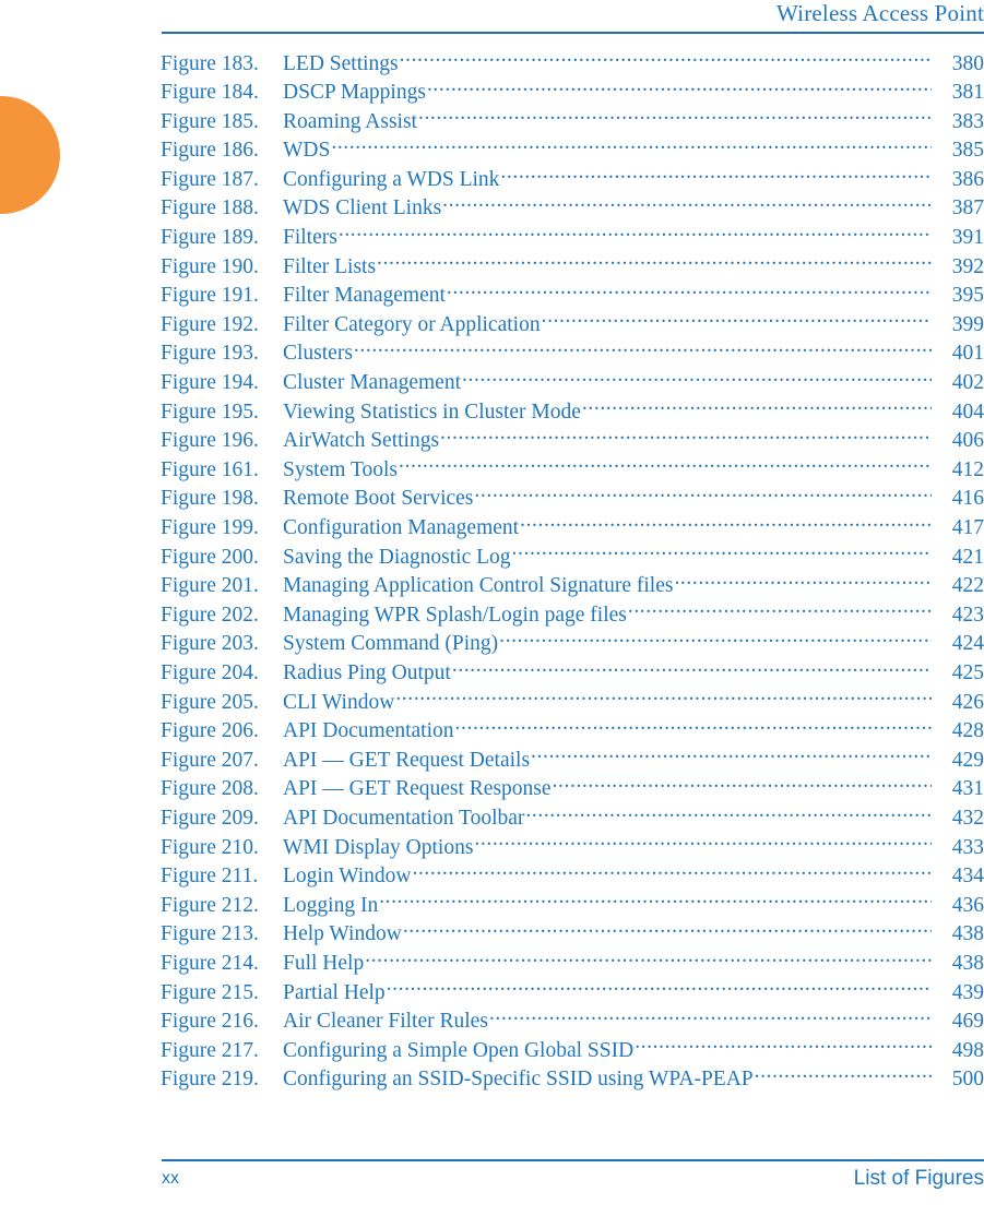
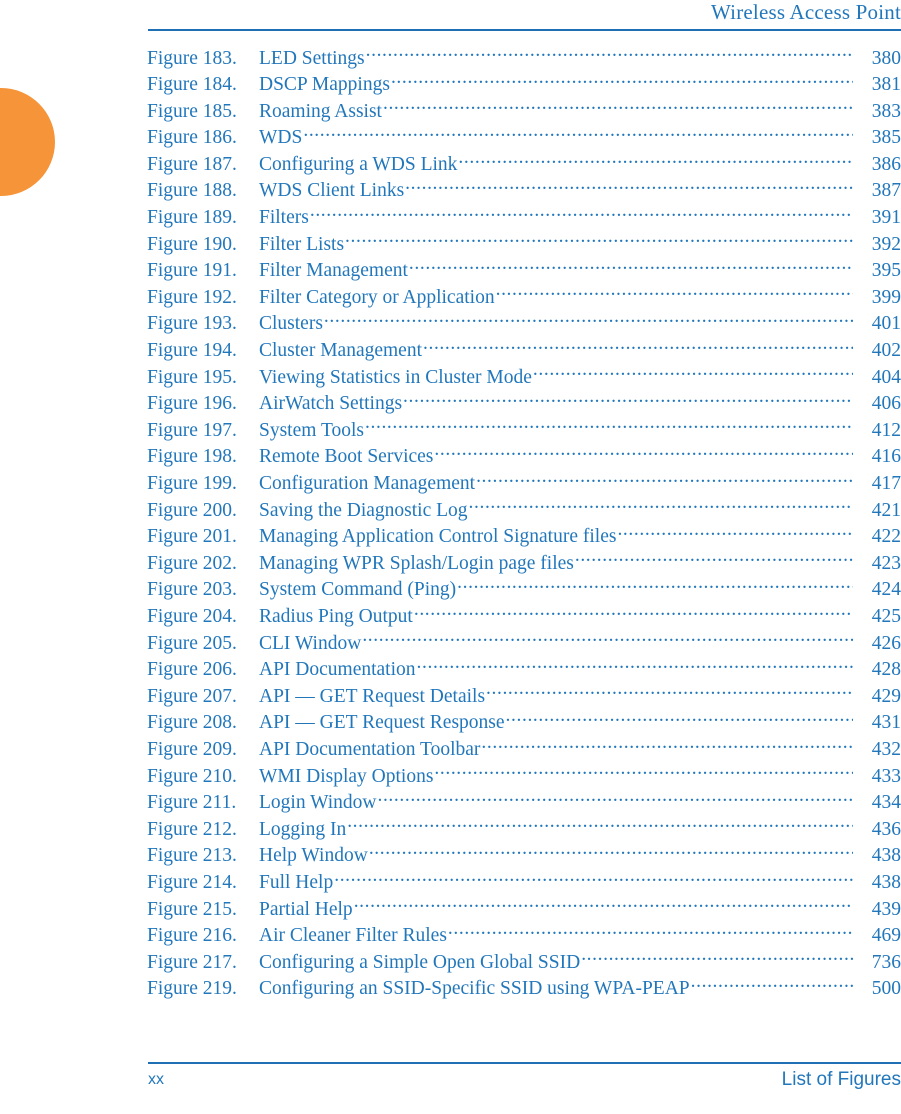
  Wireless Access Point
  Figure 183.
  LED Settings
  380
  Figure 184.
  DSCP Mappings
  381
  Figure 185.
  Roaming Assist
  383
  Figure 186.
  WDS
  385
  Figure 187.
  Configuring a WDS Link
  386
  Figure 188.
  WDS Client Links
  387
  Figure 189.
  Filters
  391
  Figure 190.
  Filter Lists
  392
  Figure 191.
  Filter Management
  395
  Figure 192.
  Filter Category or Application
  399
  Figure 193.
  Clusters
  401
  Figure 194.
  Cluster Management
  402
  Figure 195.
  Viewing Statistics in Cluster Mode
  404
  Figure 196.
  AirWatch Settings
  406
- Figure 161.
+ Figure 197.
  System Tools
  412
  Figure 198.
  Remote Boot Services
  416
  Figure 199.
  Configuration Management
  417
  Figure 200.
  Saving the Diagnostic Log
  421
  Figure 201.
  Managing Application Control Signature files
  422
  Figure 202.
  Managing WPR Splash/Login page files
  423
  Figure 203.
  System Command (Ping)
  424
  Figure 204.
  Radius Ping Output
  425
  Figure 205.
  CLI Window
  426
  Figure 206.
  API Documentation
  428
  Figure 207.
  API — GET Request Details
  429
  Figure 208.
  API — GET Request Response
  431
  Figure 209.
  API Documentation Toolbar
  432
  Figure 210.
  WMI Display Options
  433
  Figure 211.
  Login Window
  434
  Figure 212.
  Logging In
  436
  Figure 213.
  Help Window
  438
  Figure 214.
  Full Help
  438
  Figure 215.
  Partial Help
  439
  Figure 216.
  Air Cleaner Filter Rules
  469
  Figure 217.
  Configuring a Simple Open Global SSID
- 498
+ 736
  Figure 219.
  Configuring an SSID-Specific SSID using WPA-PEAP
  500
  xx
  List of Figures
